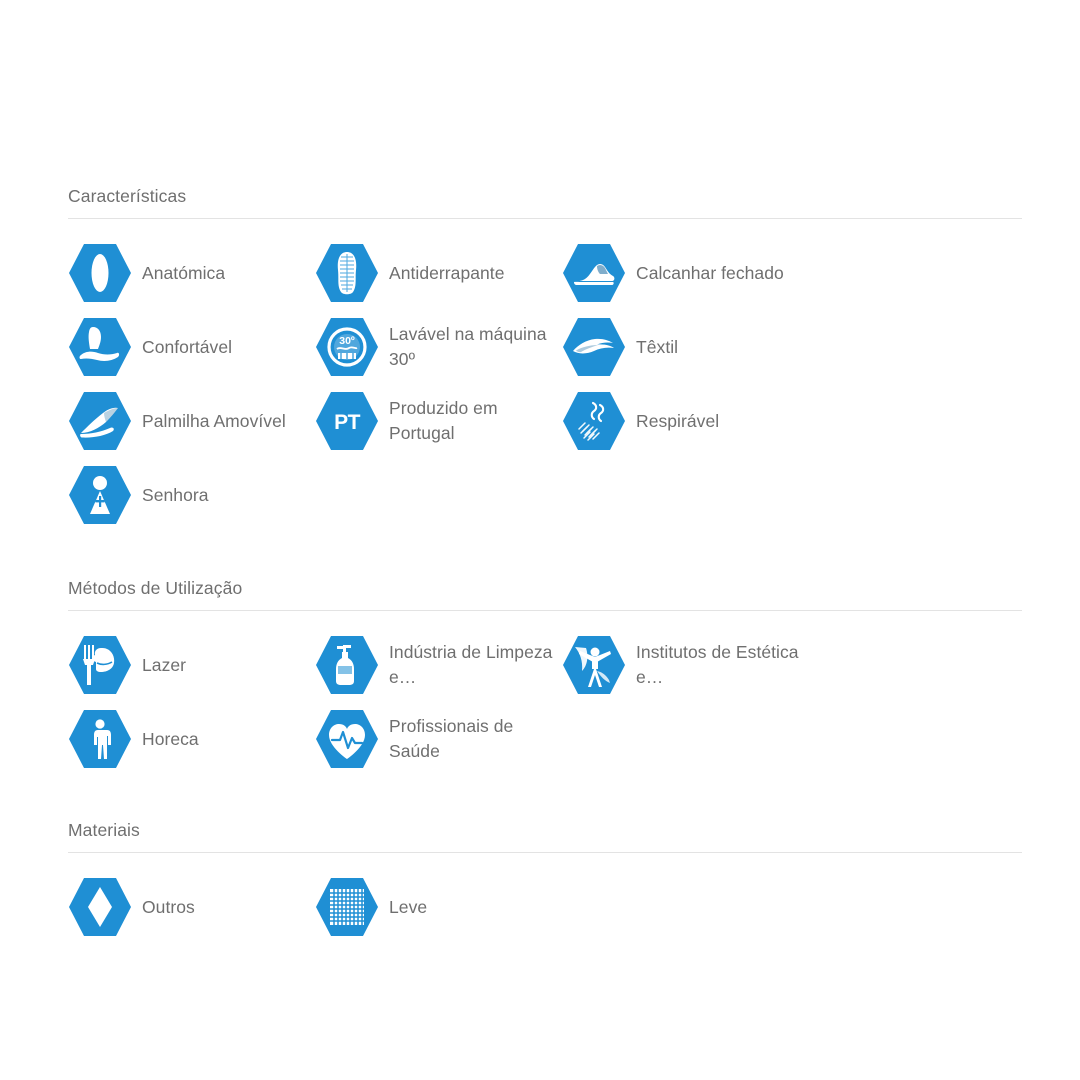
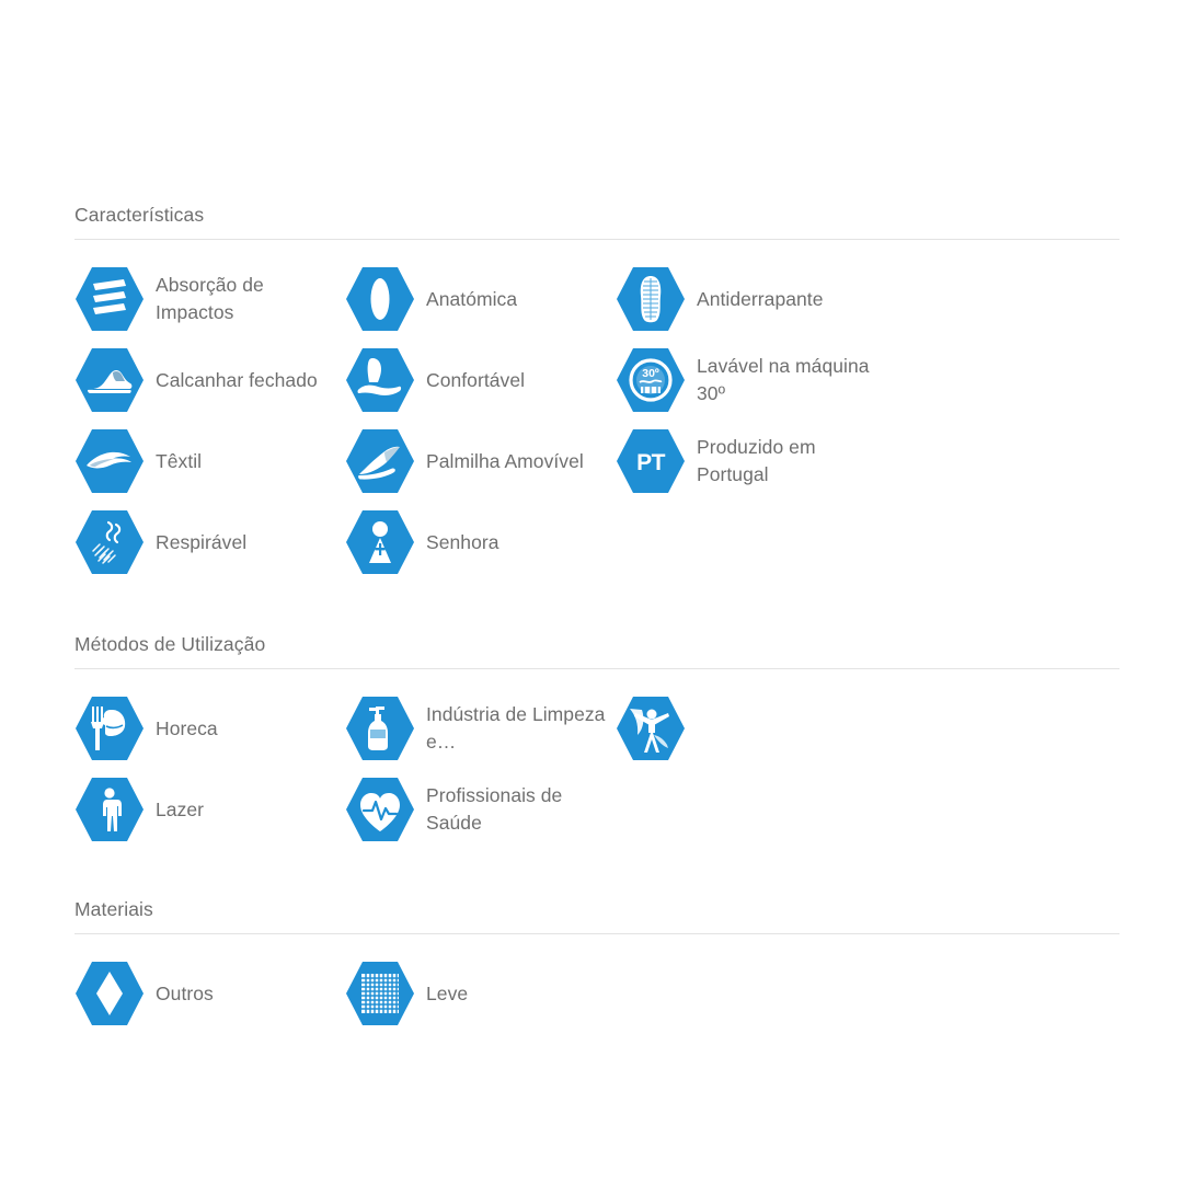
  Características
+ Absorção de Impactos
  Anatómica
  Antiderrapante
  Calcanhar fechado
  Confortável
  30º
  Lavável na máquina 30º
  Têxtil
  Palmilha Amovível
  PT
  Produzido em Portugal
  Respirável
  Senhora
  Métodos de Utilização
- Lazer
+ Horeca
  Indústria de Limpeza e…
- Institutos de Estética e…
- Horeca
+ Lazer
  Profissionais de Saúde
  Materiais
  Outros
  Leve
